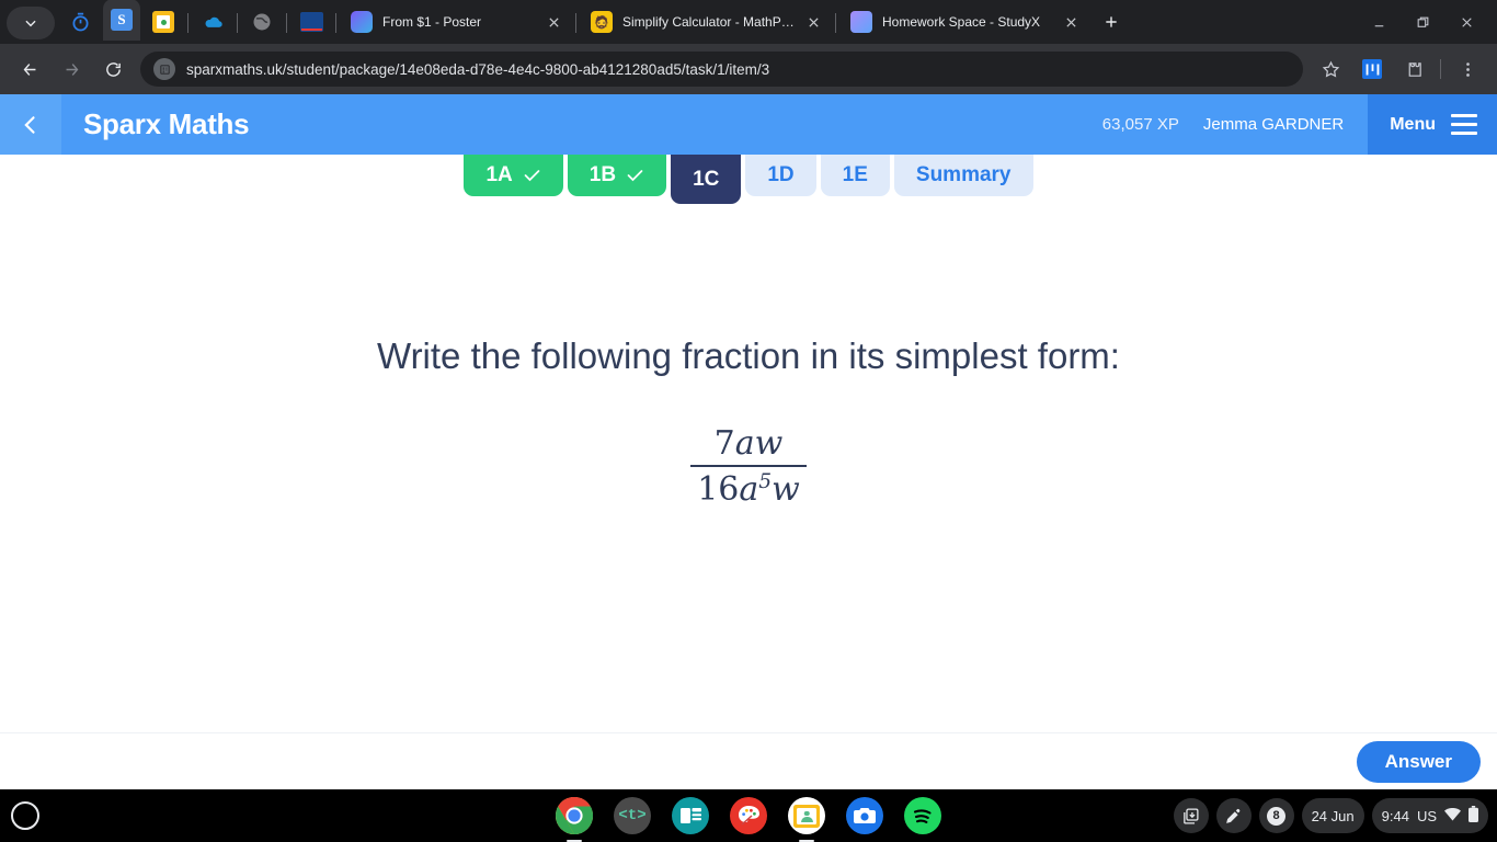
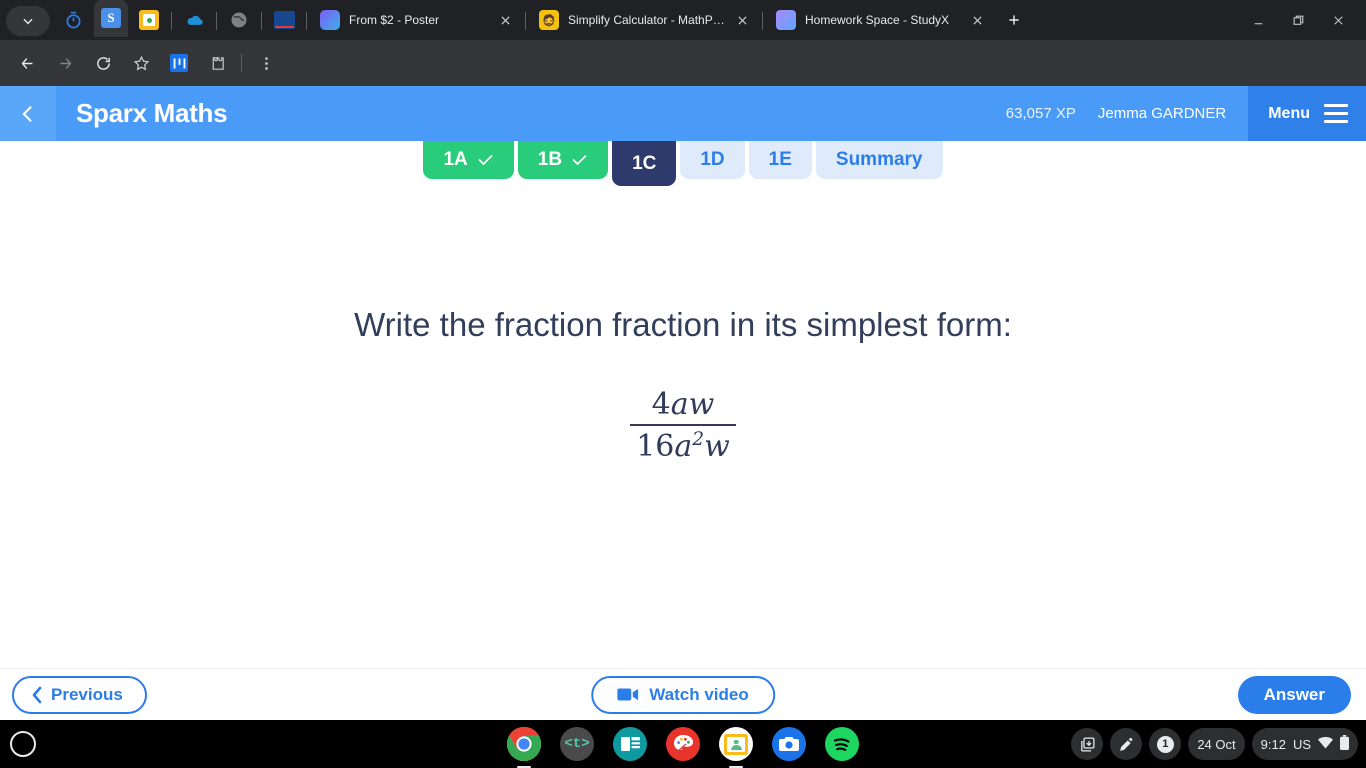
  S
- From $1 - Poster
+ From $2 - Poster
  🧔
  Simplify Calculator - MathPap
  Homework Space - StudyX
- sparxmaths.uk/student/package/14e08eda-d78e-4e4c-9800-ab4121280ad5/task/1/item/3
  Sparx Maths
  63,057 XP
  Jemma GARDNER
  Menu
  1A
  1B
  1C
  1D
  1E
  Summary
- Write the following fraction in its simplest form:
+ Write the fraction fraction in its simplest form:
- 7aw
+ 4aw
- 16a5w
+ 16a2w
+ Previous
+ Watch video
  Answer
  <t>
- 8
+ 1
- 24 Jun
+ 24 Oct
- 9:44
+ 9:12
  US
